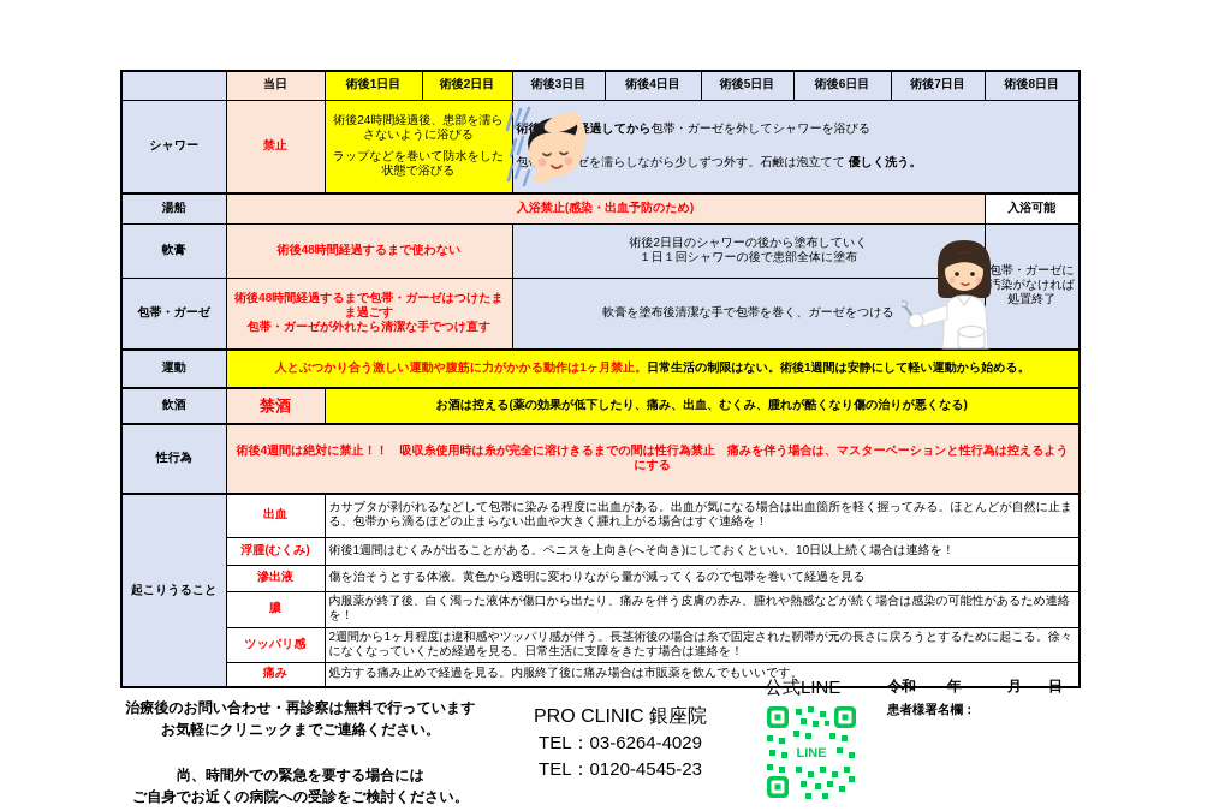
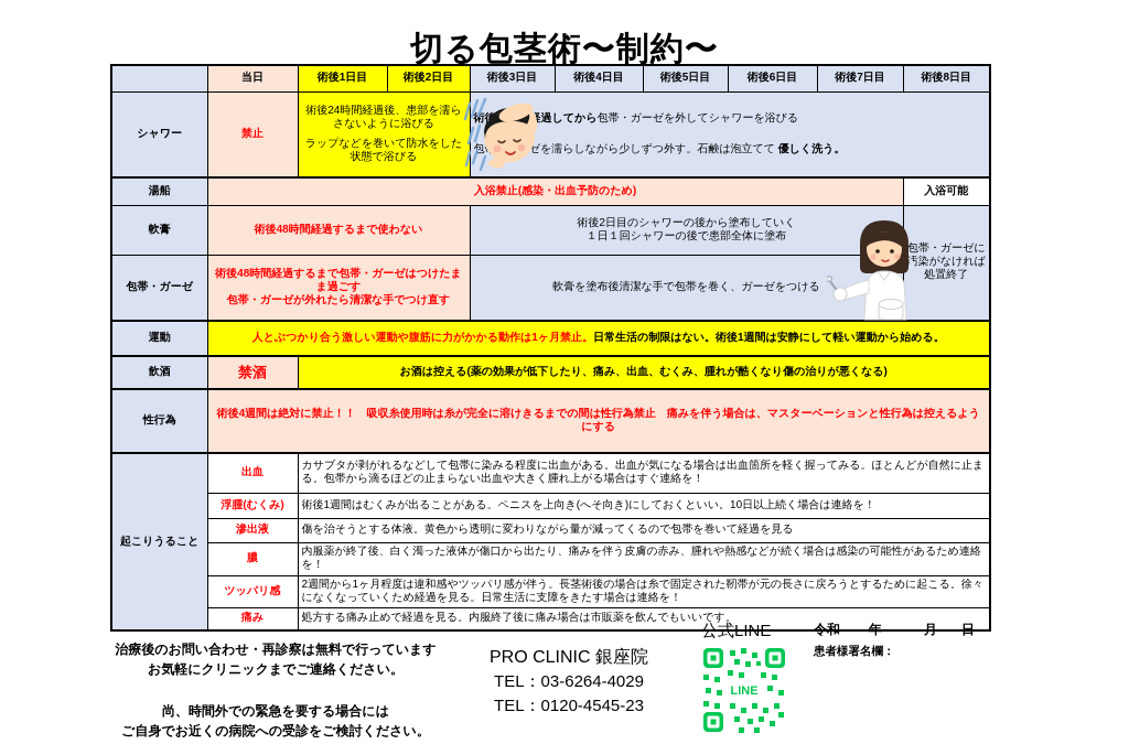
+ 切る包茎術〜制約〜
  	当日	術後1日目	術後2日目	術後3日目	術後4日目	術後5日目	術後6日目	術後7日目	術後8日目
  シャワー	禁止	術後24時間経過後、患部を濡らさないように浴びる ラップなどを巻いて防水をした状態で浴びる	術過してから包帯・ガーゼを外してシャワーを浴びる 包ゼを濡らしながら少しずつ外す。石鹸は泡立てて 優しく洗う。
  湯船	入浴禁止(感染・出血予防のため)	入浴可能
  軟膏	術後48時間経過するまで使わない	術後2日目のシャワーの後から塗布していく １日１回シャワーの後で患部全体に塗布	包帯・ガーゼに汚染がなければ処置終了
  包帯・ガーゼ	術後48時間経過するまで包帯・ガーゼはつけたまま過ごす 包帯・ガーゼが外れたら清潔な手でつけ直す	軟膏を塗布後清潔な手で包帯を巻く、ガーゼをつける
  運動	人とぶつかり合う激しい運動や腹筋に力がかかる動作は1ヶ月禁止。日常生活の制限はない。術後1週間は安静にして軽い運動から始める。
  飲酒	禁酒	お酒は控える(薬の効果が低下したり、痛み、出血、むくみ、腫れが酷くなり傷の治りが悪くなる)
  性行為	術後4週間は絶対に禁止！！ 吸収糸使用時は糸が完全に溶けきるまでの間は性行為禁止 痛みを伴う場合は、マスターベーションと性行為は控えるようにする
  起こりうること	出血	カサブタが剥がれるなどして包帯に染みる程度に出血がある。出血が気になる場合は出血箇所を軽く握ってみる。ほとんどが自然に止まる。包帯から滴るほどの止まらない出血や大きく腫れ上がる場合はすぐ連絡を！
  浮腫(むくみ)	術後1週間はむくみが出ることがある。ペニスを上向き(へそ向き)にしておくといい。10日以上続く場合は連絡を！
  滲出液	傷を治そうとする体液。黄色から透明に変わりながら量が減ってくるので包帯を巻いて経過を見る
  膿	内服薬が終了後、白く濁った液体が傷口から出たり、痛みを伴う皮膚の赤み、腫れや熱感などが続く場合は感染の可能性があるため連絡を！
  ツッパリ感	2週間から1ヶ月程度は違和感やツッパリ感が伴う。長茎術後の場合は糸で固定された靭帯が元の長さに戻ろうとするために起こる。徐々になくなっていくため経過を見る。日常生活に支障をきたす場合は連絡を！
  痛み	処方する痛み止めで経過を見る。内服終了後に痛み場合は市販薬を飲んでもいいです。
  治療後のお問い合わせ・再診察は無料で行っています
  お気軽にクリニックまでご連絡ください。
  尚、時間外での緊急を要する場合には
  ご自身でお近くの病院への受診をご検討ください。
  PRO CLINIC 銀座院
  TEL：03-6264-4029
  TEL：0120-4545-23
  公式LINE
  LINE
  令和
  年
  月
  日
  患者様署名欄：
